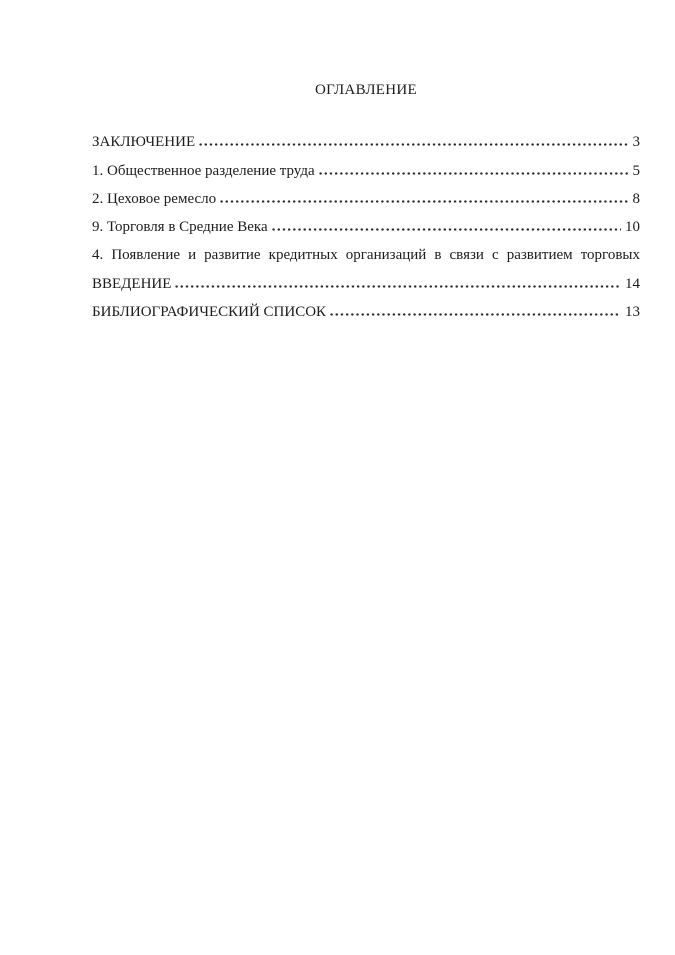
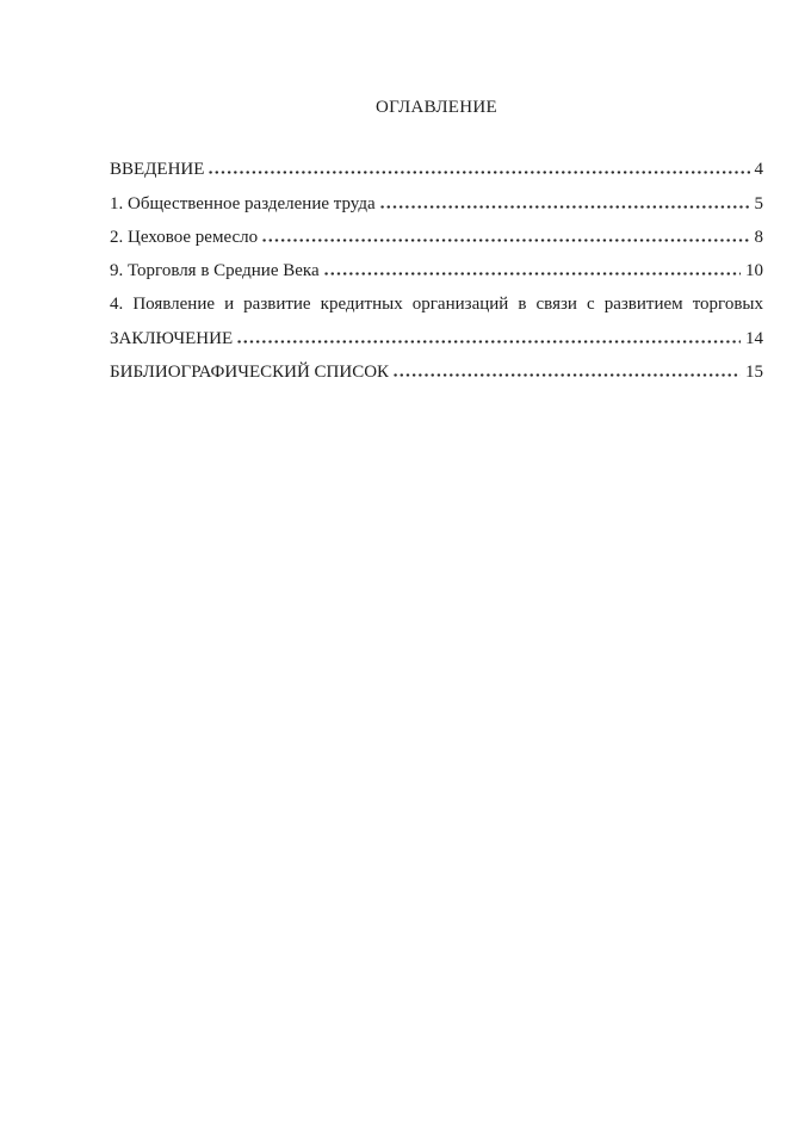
  ОГЛАВЛЕНИЕ
- ЗАКЛЮЧЕНИЕ
+ ВВЕДЕНИЕ
- 3
+ 4
  1. Общественное разделение труда
  5
  2. Цеховое ремесло
  8
  9. Торговля в Средние Века
  10
  4. Появление и развитие кредитных организаций в связи с развитием торговых
- ВВЕДЕНИЕ
+ ЗАКЛЮЧЕНИЕ
  14
  БИБЛИОГРАФИЧЕСКИЙ СПИСОК
- 13
+ 15
